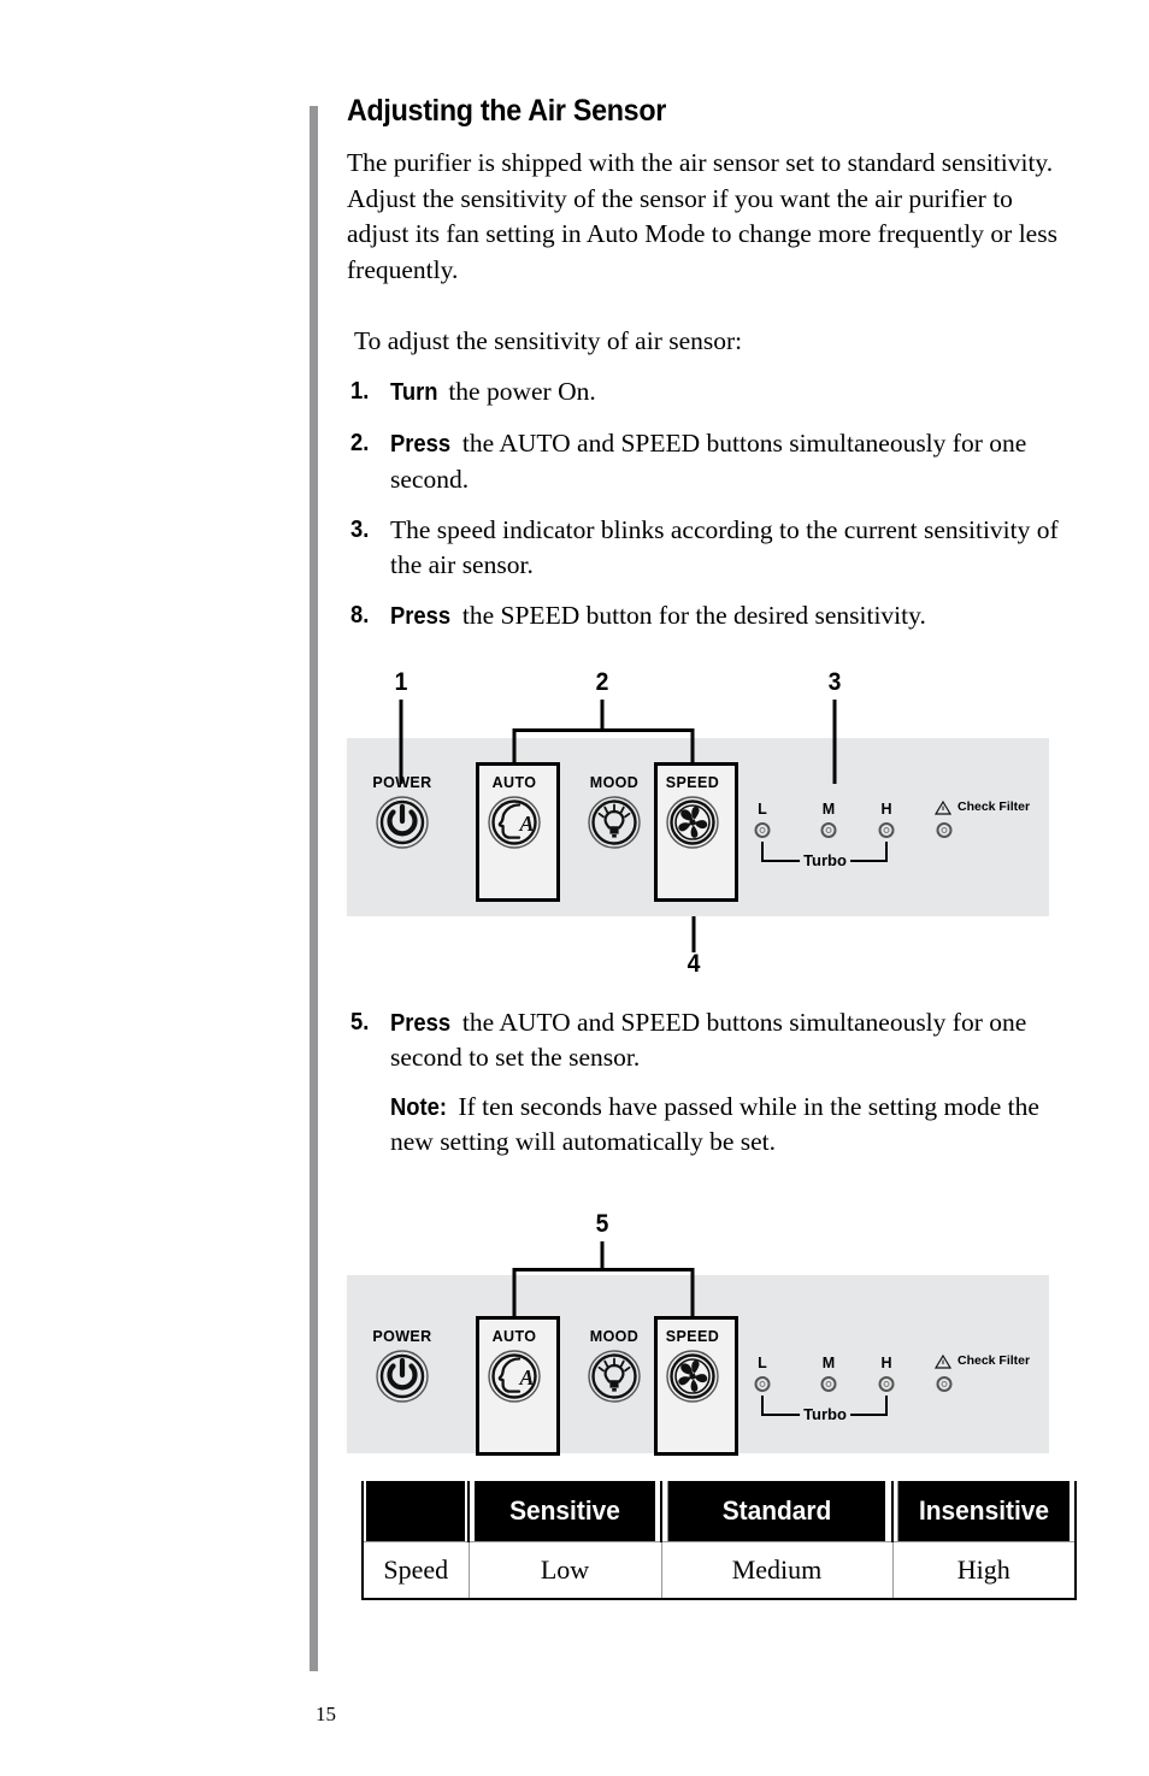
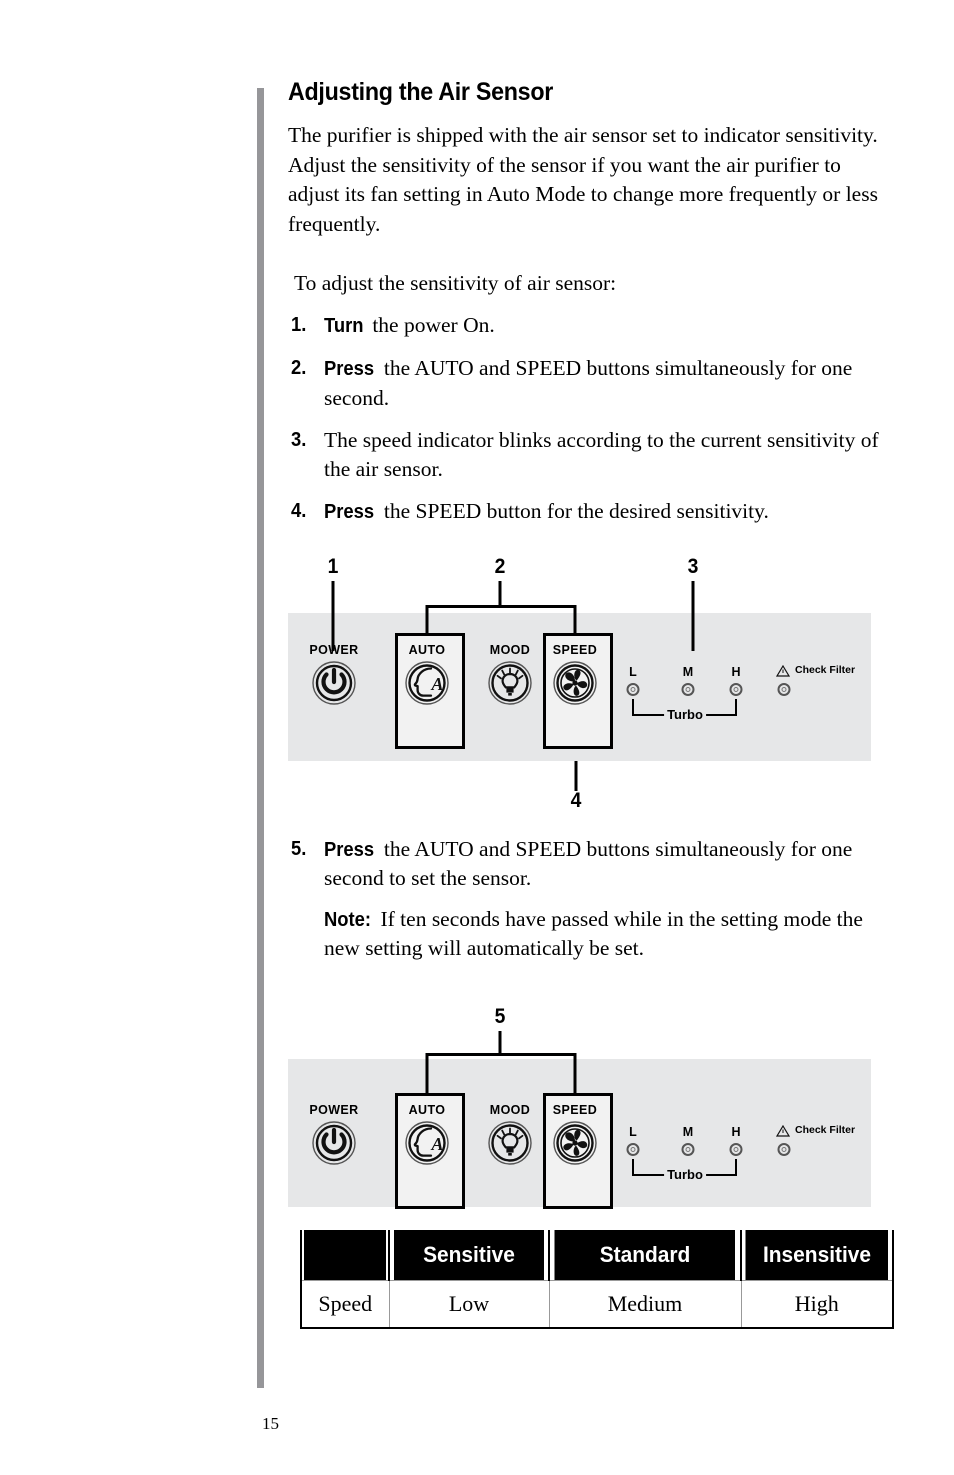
  Adjusting the Air Sensor
- The purifier is shipped with the air sensor set to standard sensitivity. Adjust the sensitivity of the sensor if you want the air purifier to adjust its fan setting in Auto Mode to change more frequently or less frequently.
+ The purifier is shipped with the air sensor set to indicator sensitivity. Adjust the sensitivity of the sensor if you want the air purifier to adjust its fan setting in Auto Mode to change more frequently or less frequently.
  To adjust the sensitivity of air sensor:
  1.
  Turn the power On.
  2.
  Press the AUTO and SPEED buttons simultaneously for one second.
  3.
  The speed indicator blinks according to the current sensitivity of the air sensor.
- 8.
+ 4.
  Press the SPEED button for the desired sensitivity.
  1
  2
  3
  POWER
  AUTO
  A
  MOOD
  SPEED
  L
  M
  H
  Turbo
  Check Filter
  4
  5.
  Press the AUTO and SPEED buttons simultaneously for one second to set the sensor.
  Note: If ten seconds have passed while in the setting mode the new setting will automatically be set.
  5
  POWER
  AUTO
  A
  MOOD
  SPEED
  L
  M
  H
  Turbo
  Check Filter
  	Sensitive	Standard	Insensitive
  Speed	Low	Medium	High
  15
